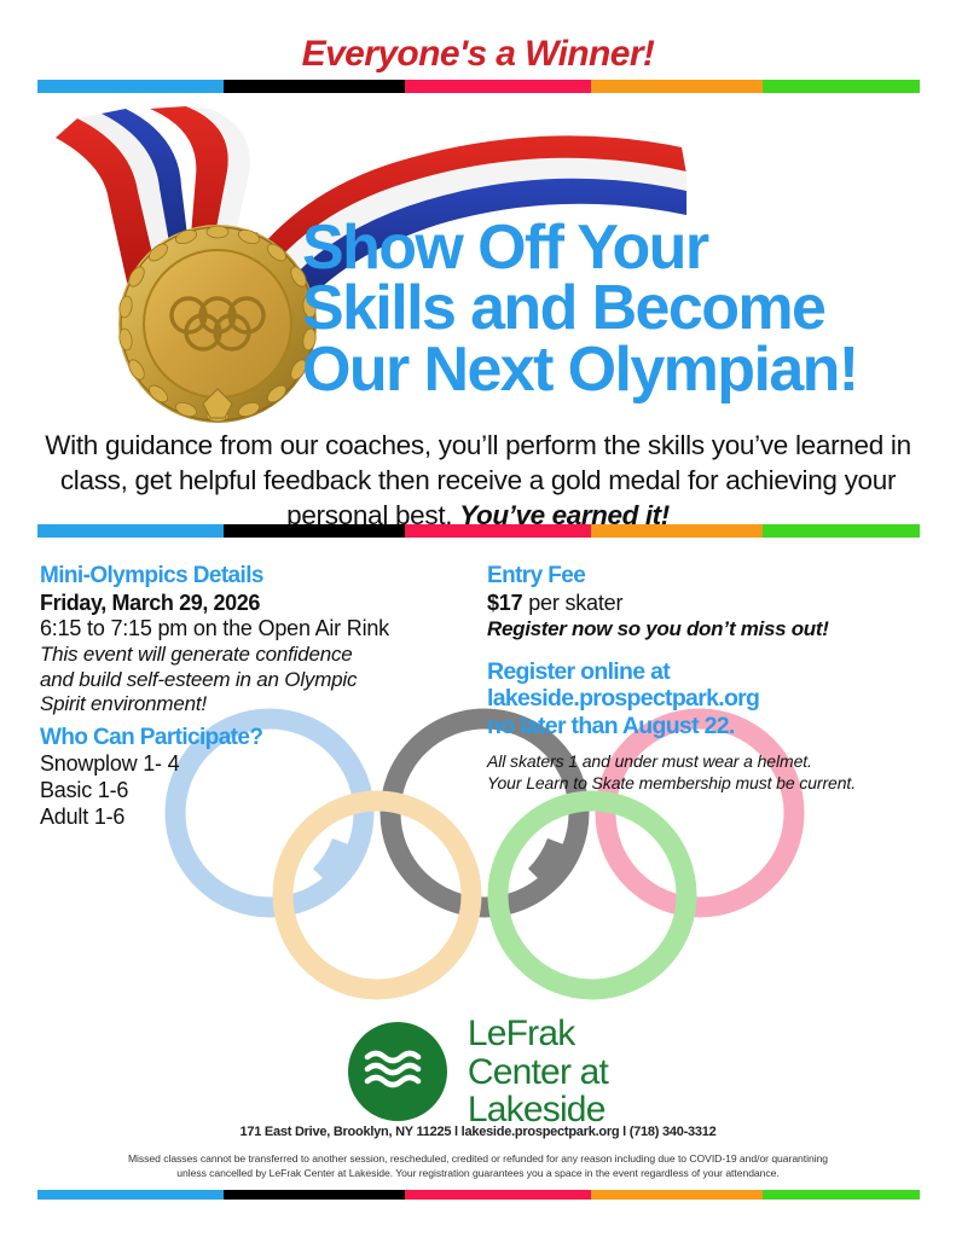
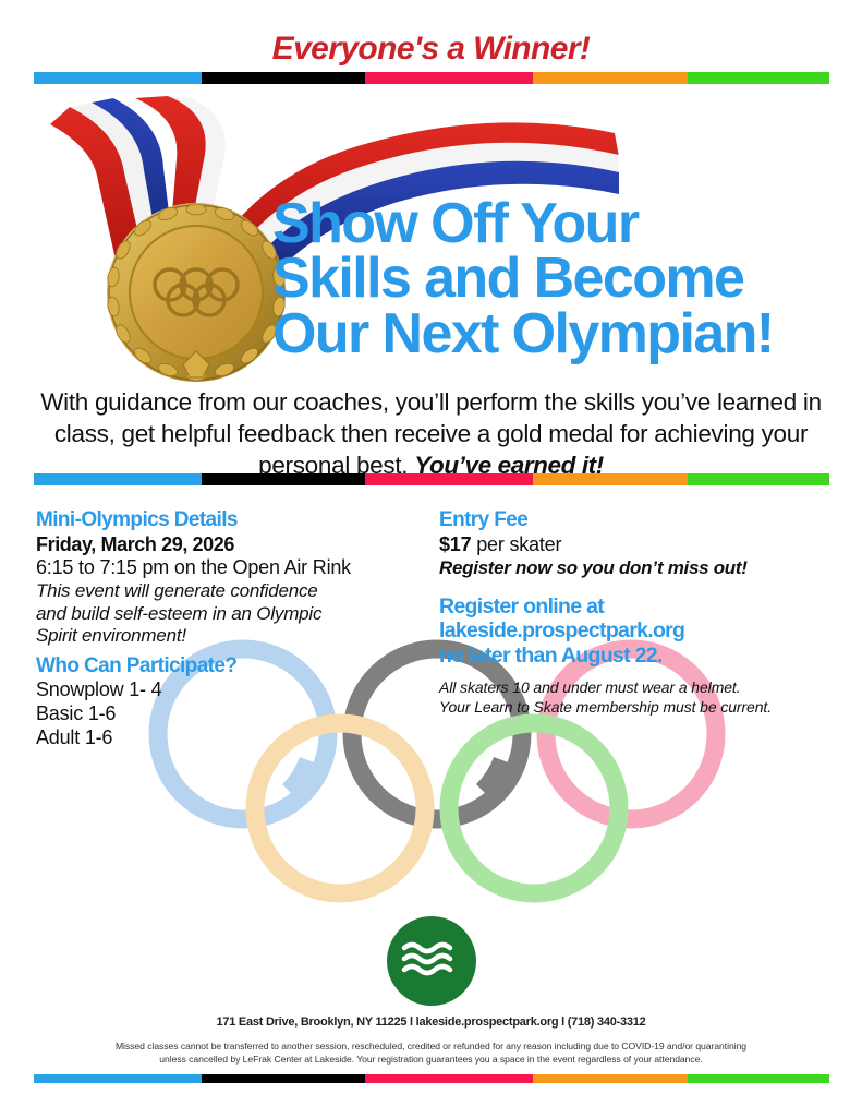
  Everyone's a Winner!
  Show Off Your
  Skills and Become
  Our Next Olympian!
  With guidance from our coaches, you’ll perform the skills you’ve learned in class, get helpful feedback then receive a gold medal for achieving your personal best. You’ve earned it!
  Mini-Olympics Details
  Friday, March 29, 2026
  6:15 to 7:15 pm on the Open Air Rink
  This event will generate confidence
  and build self-esteem in an Olympic
  Spirit environment!
  Who Can Participate?
  Snowplow 1- 4
  Basic 1-6
  Adult 1-6
  Entry Fee
  $17 per skater
  Register now so you don’t miss out!
  Register online at
  lakeside.prospectpark.org
  no later than August 22.
- All skaters 1 and under must wear a helmet.
+ All skaters 10 and under must wear a helmet.
  Your Learn to Skate membership must be current.
- LeFrak
- Center at
- Lakeside
  171 East Drive, Brooklyn, NY 11225 l lakeside.prospectpark.org l (718) 340-3312
  Missed classes cannot be transferred to another session, rescheduled, credited or refunded for any reason including due to COVID-19 and/or quarantining
  unless cancelled by LeFrak Center at Lakeside. Your registration guarantees you a space in the event regardless of your attendance.
